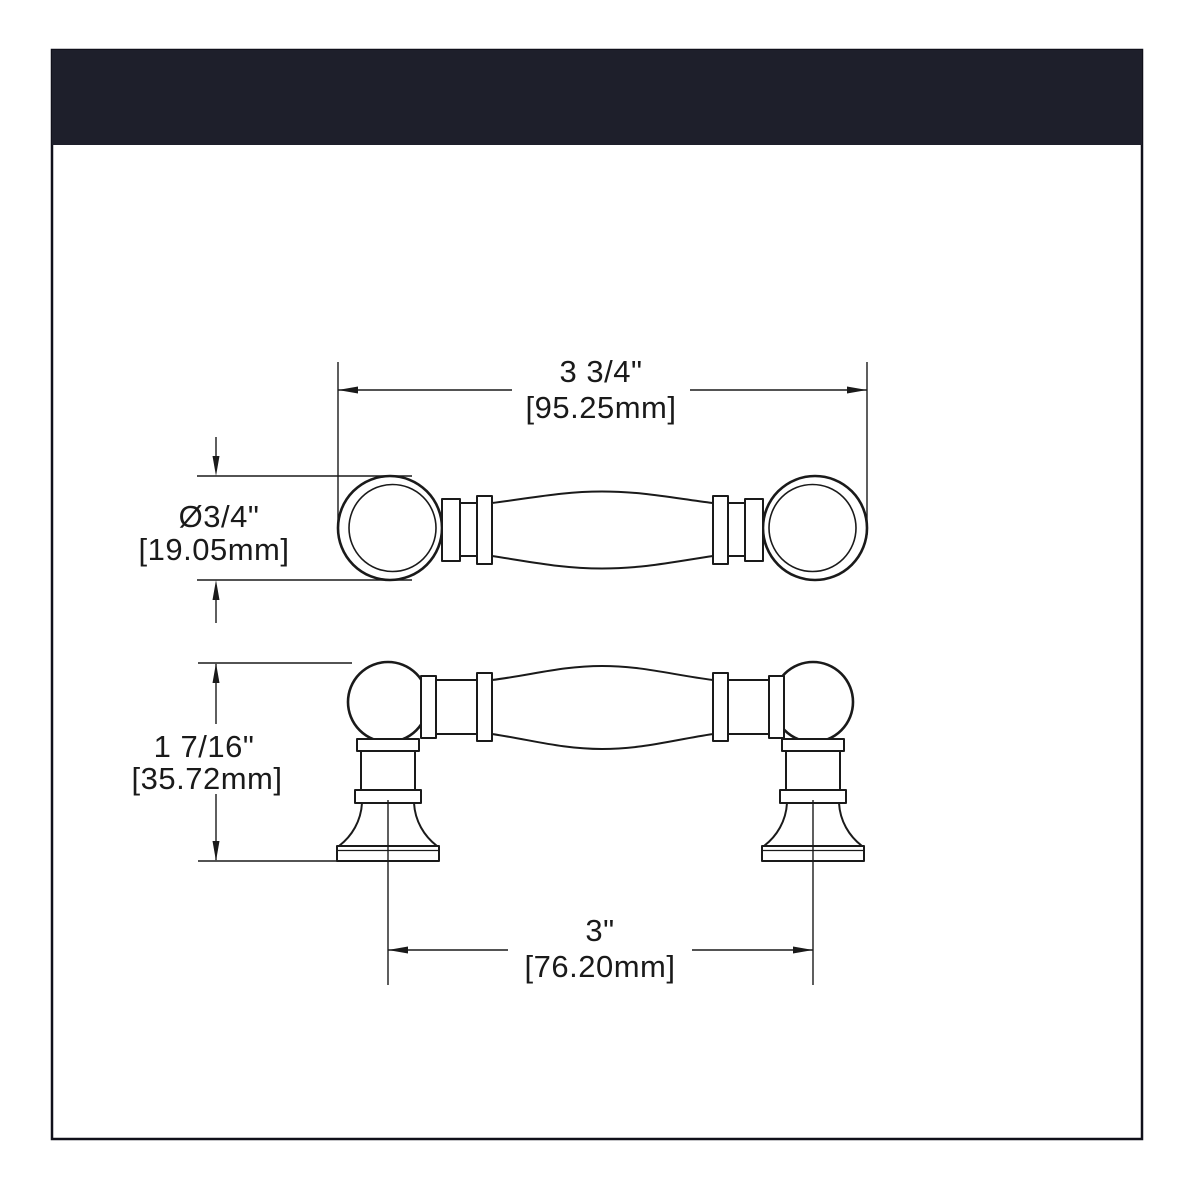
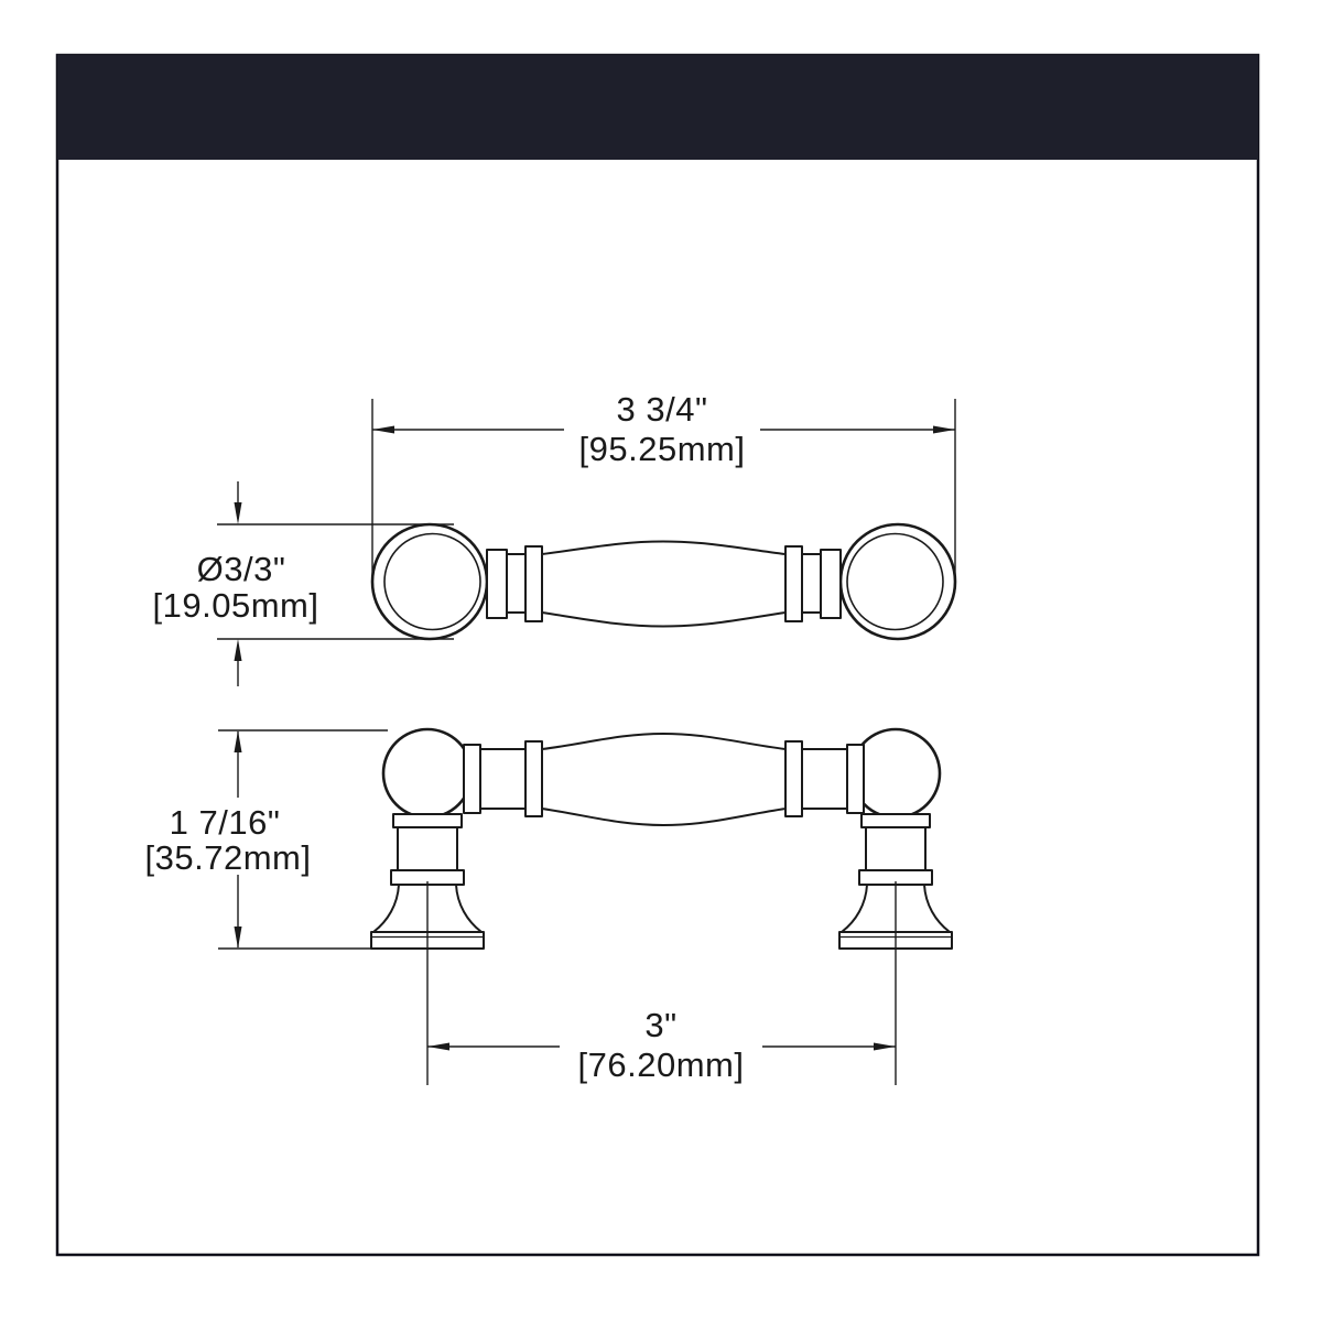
  3 3/4"
  [95.25mm]
- Ø3/4"
+ Ø3/3"
  [19.05mm]
  1 7/16"
  [35.72mm]
  3"
  [76.20mm]
